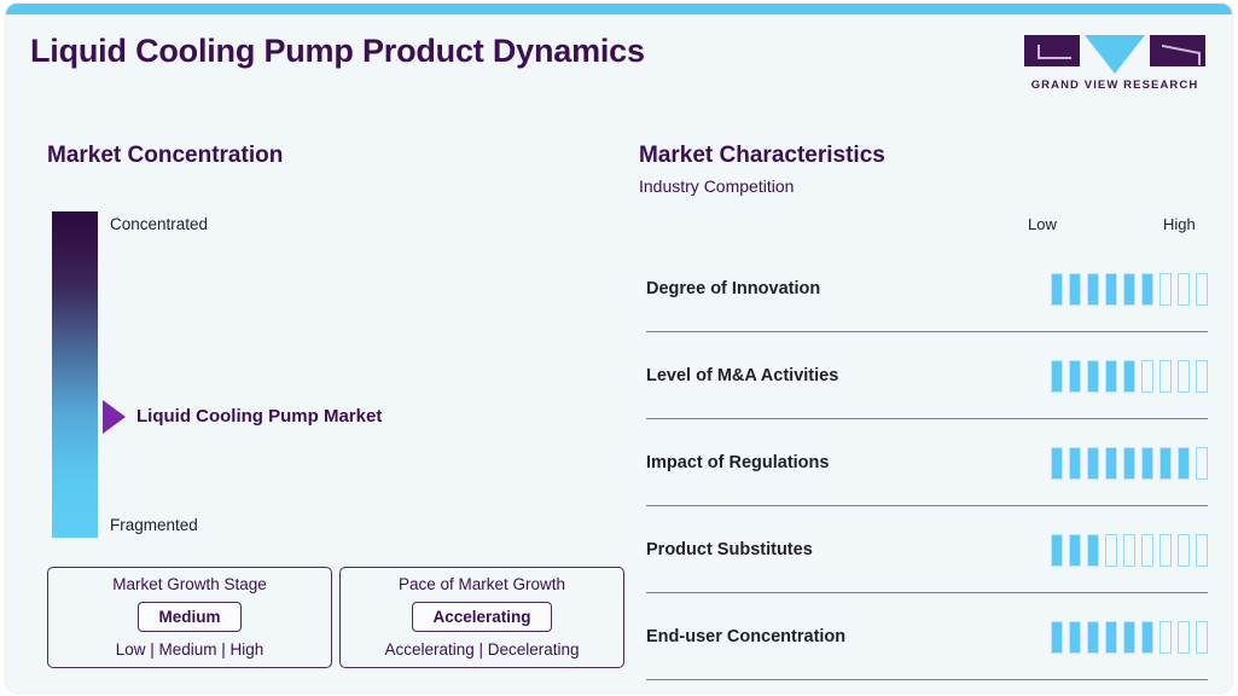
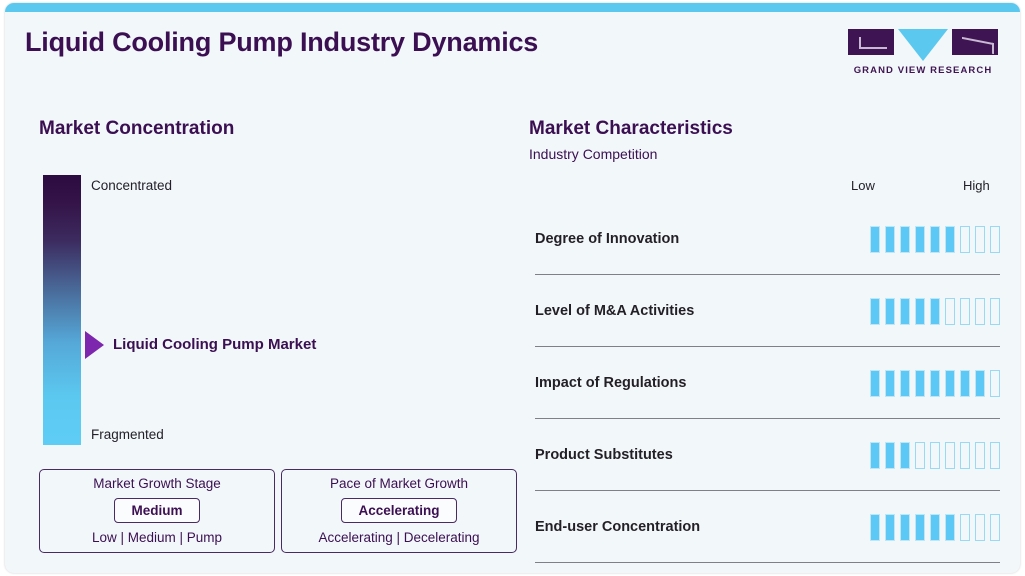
- Liquid Cooling Pump Product Dynamics
+ Liquid Cooling Pump Industry Dynamics
  GRAND VIEW RESEARCH
  Market Concentration
  Concentrated
  Fragmented
  Liquid Cooling Pump Market
  Market Growth Stage
  Medium
- Low | Medium | High
+ Low | Medium | Pump
  Pace of Market Growth
  Accelerating
  Accelerating | Decelerating
  Market Characteristics
  Industry Competition
  Low
  High
  Degree of Innovation
  Level of M&A Activities
  Impact of Regulations
  Product Substitutes
  End-user Concentration
